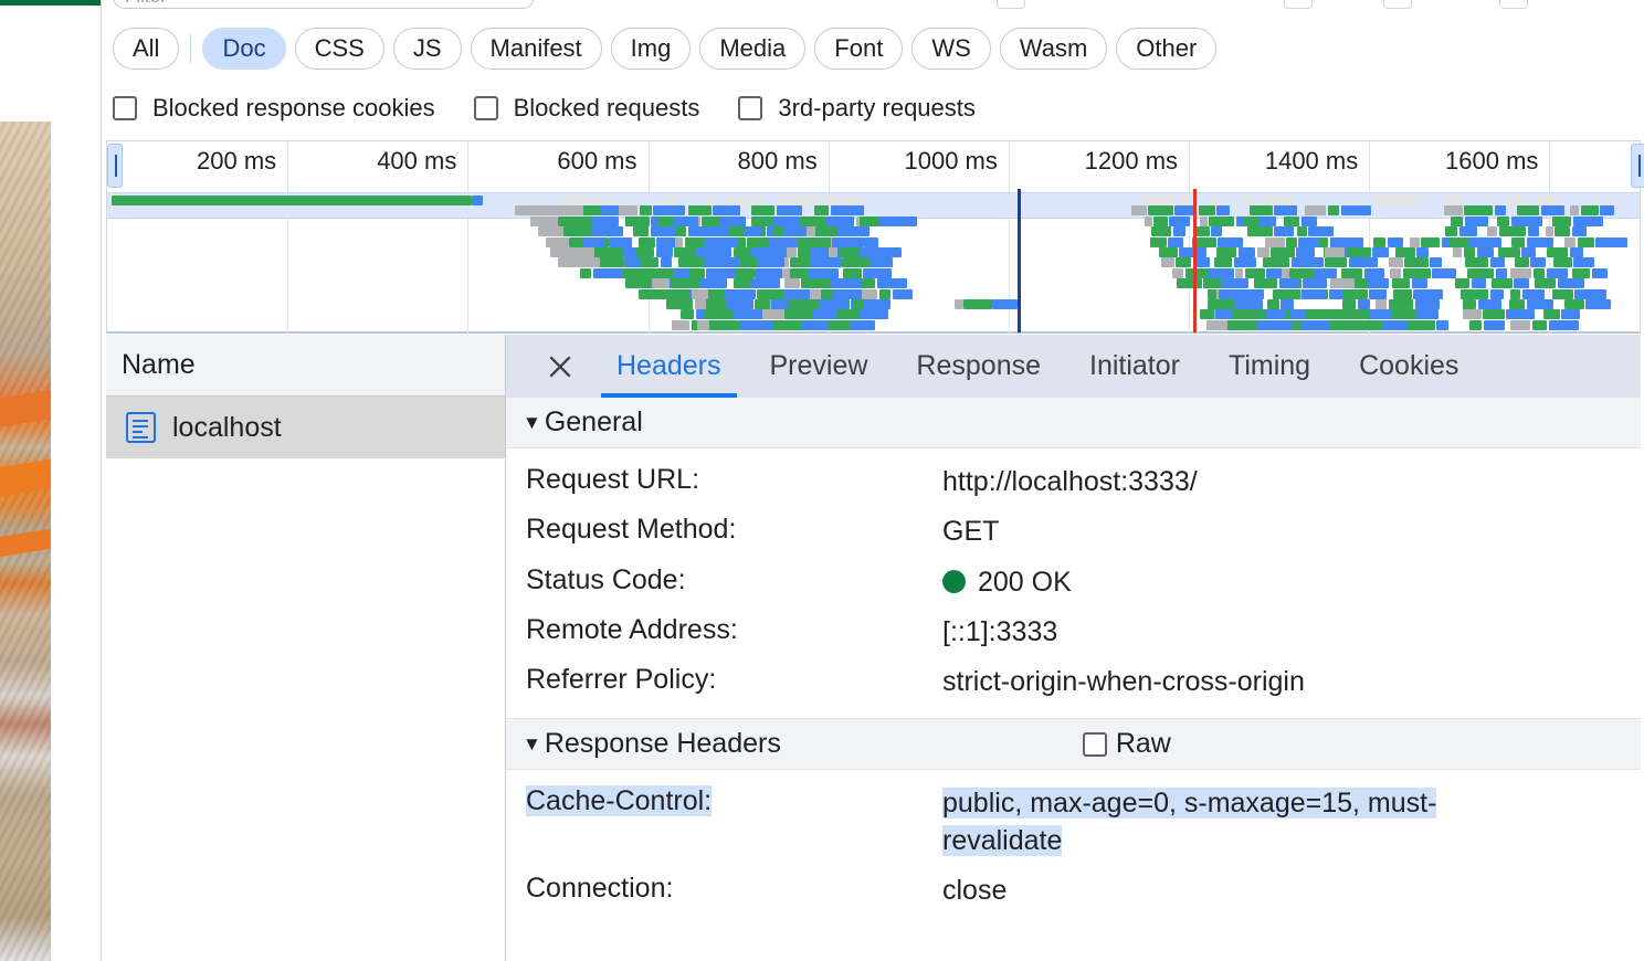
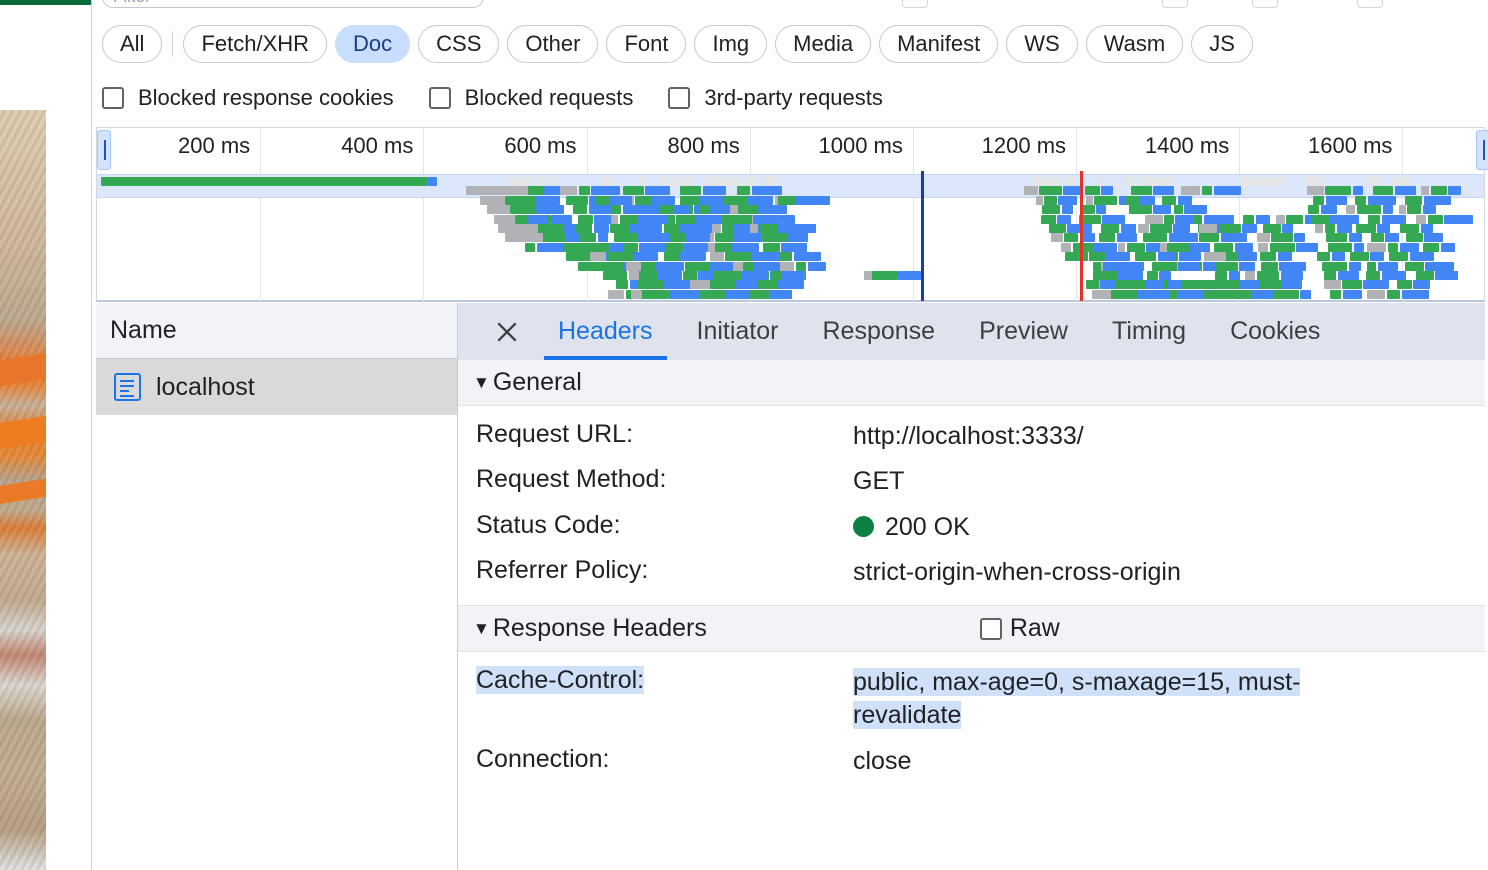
  All
+ Fetch/XHR
  Doc
  CSS
- JS
+ Other
- Manifest
+ Font
  Img
  Media
- Font
+ Manifest
  WS
  Wasm
- Other
+ JS
  Blocked response cookies
  Blocked requests
  3rd-party requests
  200 ms
  400 ms
  600 ms
  800 ms
  1000 ms
  1200 ms
  1400 ms
  1600 ms
  Name
  localhost
  Headers
- Preview
+ Initiator
  Response
- Initiator
+ Preview
  Timing
  Cookies
  ▼
  General
  Request URL:
  http://localhost:3333/
  Request Method:
  GET
  Status Code:
  200 OK
- Remote Address:
- [::1]:3333
  Referrer Policy:
  strict-origin-when-cross-origin
  ▼
  Response Headers
  Raw
  Cache-Control:
  public, max-age=0, s-maxage=15, must-revalidate
  Connection:
  close
